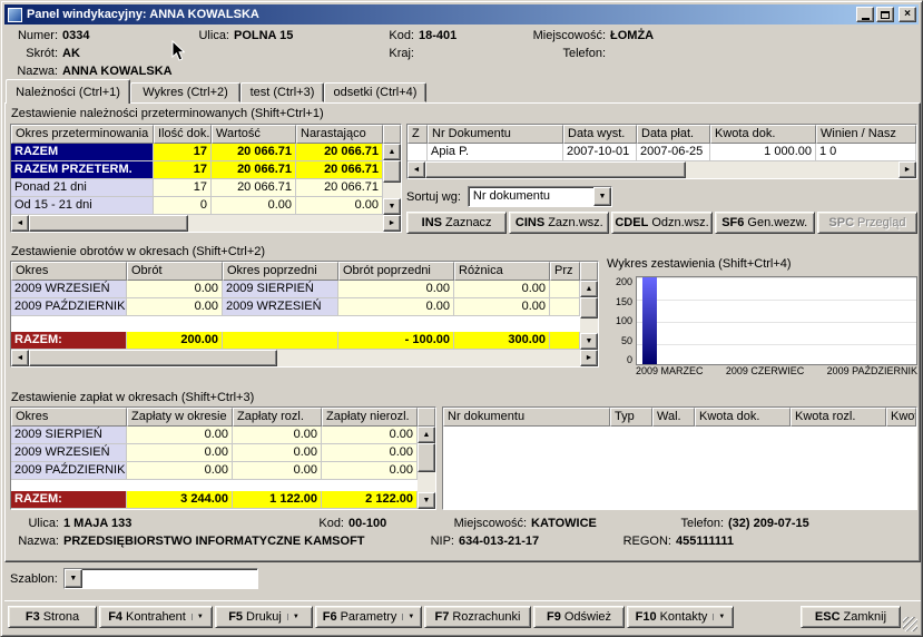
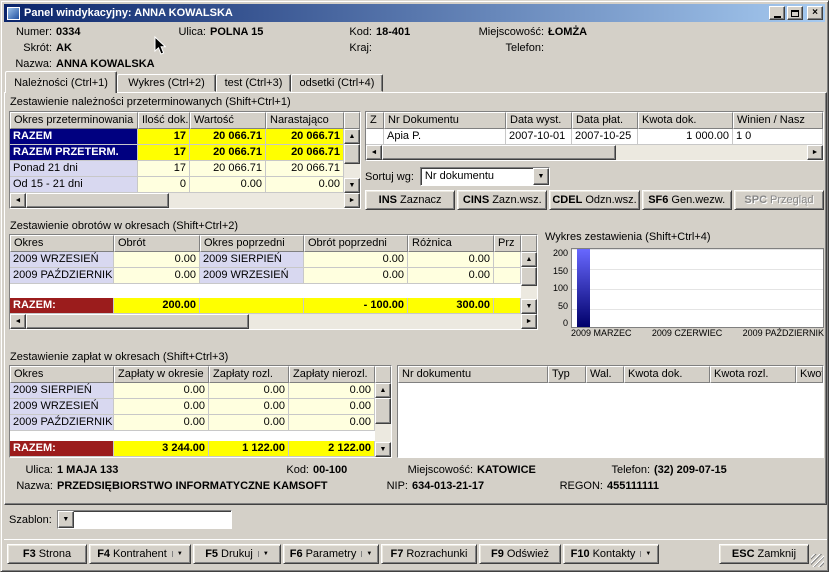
  Panel windykacyjny: ANNA KOWALSKA
  ×
  Numer:
  0334
  Ulica:
  POLNA 15
  Kod:
  18-401
  Miejscowość:
  ŁOMŻA
  Skrót:
  AK
  Kraj:
  Telefon:
  Nazwa:
  ANNA KOWALSKA
  Należności (Ctrl+1)
  Wykres (Ctrl+2)
  test (Ctrl+3)
  odsetki (Ctrl+4)
  Zestawienie należności przeterminowanych (Shift+Ctrl+1)
  Okres przeterminowania
  Ilość dok.
  Wartość
  Narastająco
  RAZEM
  17
  20 066.71
  20 066.71
  RAZEM PRZETERM.
  17
  20 066.71
  20 066.71
  Ponad 21 dni
  17
  20 066.71
  20 066.71
  Od 15 - 21 dni
  0
  0.00
  0.00
  Z
  Nr Dokumentu
  Data wyst.
  Data płat.
  Kwota dok.
  Winien / Nasz
  Apia P.
  2007-10-01
- 2007-06-25
+ 2007-10-25
  1 000.00
  1 0
  Sortuj wg:
  Nr dokumentu
  INS
  Zaznacz
  CINS
  Zazn.wsz.
  CDEL
  Odzn.wsz.
  SF6
  Gen.wezw.
  SPC
  Przegląd
  Zestawienie obrotów w okresach (Shift+Ctrl+2)
  Okres
  Obrót
  Okres poprzedni
  Obrót poprzedni
  Różnica
  Prz
  2009 WRZESIEŃ
  0.00
  2009 SIERPIEŃ
  0.00
  0.00
  2009 PAŹDZIERNIK
  0.00
  2009 WRZESIEŃ
  0.00
  0.00
  RAZEM:
  200.00
  - 100.00
  300.00
  Wykres zestawienia (Shift+Ctrl+4)
  200
  150
  100
  50
  0
  2009 MARZEC
  2009 CZERWIEC
  2009 PAŹDZIERNIK
  Zestawienie zapłat w okresach (Shift+Ctrl+3)
  Okres
  Zapłaty w okresie
  Zapłaty rozl.
  Zapłaty nierozl.
  2009 SIERPIEŃ
  0.00
  0.00
  0.00
  2009 WRZESIEŃ
  0.00
  0.00
  0.00
  2009 PAŹDZIERNIK
  0.00
  0.00
  0.00
  RAZEM:
  3 244.00
  1 122.00
  2 122.00
  Nr dokumentu
  Typ
  Wal.
  Kwota dok.
  Kwota rozl.
  Ulica:
  1 MAJA 133
  Kod:
  00-100
  Miejscowość:
  KATOWICE
  Telefon:
  (32) 209-07-15
  Nazwa:
  PRZEDSIĘBIORSTWO INFORMATYCZNE KAMSOFT
  NIP:
  634-013-21-17
  REGON:
  455111111
  Szablon:
  F3
  Strona
  F4
  Kontrahent
  F5
  Drukuj
  F6
  Parametry
  F7
  Rozrachunki
  F9
  Odśwież
  F10
  Kontakty
  ESC
  Zamknij
